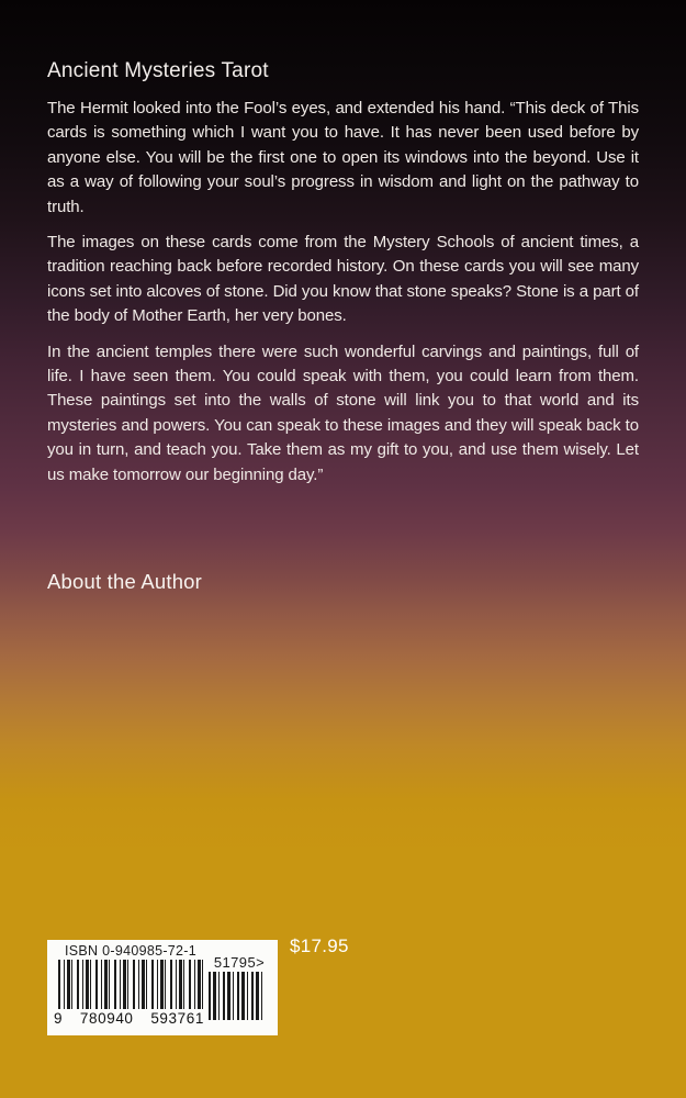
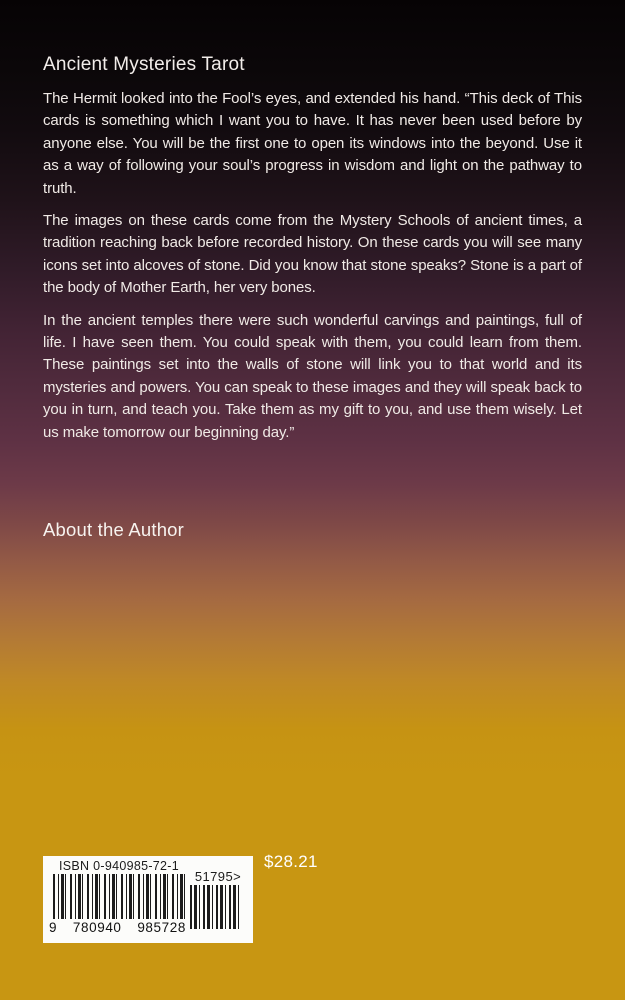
  Ancient Mysteries Tarot
  The Hermit looked into the Fool’s eyes, and extended his hand. “This deck of This cards is something which I want you to have. It has never been used before by anyone else. You will be the first one to open its windows into the beyond. Use it as a way of following your soul’s progress in wisdom and light on the pathway to truth.
  The images on these cards come from the Mystery Schools of ancient times, a tradition reaching back before recorded history. On these cards you will see many icons set into alcoves of stone. Did you know that stone speaks? Stone is a part of the body of Mother Earth, her very bones.
  In the ancient temples there were such wonderful carvings and paintings, full of life. I have seen them. You could speak with them, you could learn from them. These paintings set into the walls of stone will link you to that world and its mysteries and powers. You can speak to these images and they will speak back to you in turn, and teach you. Take them as my gift to you, and use them wisely. Let us make tomorrow our beginning day.”
  About the Author
  ISBN 0-940985-72-1
  9
  780940
- 593761
+ 985728
  51795>
- $17.95
+ $28.21
